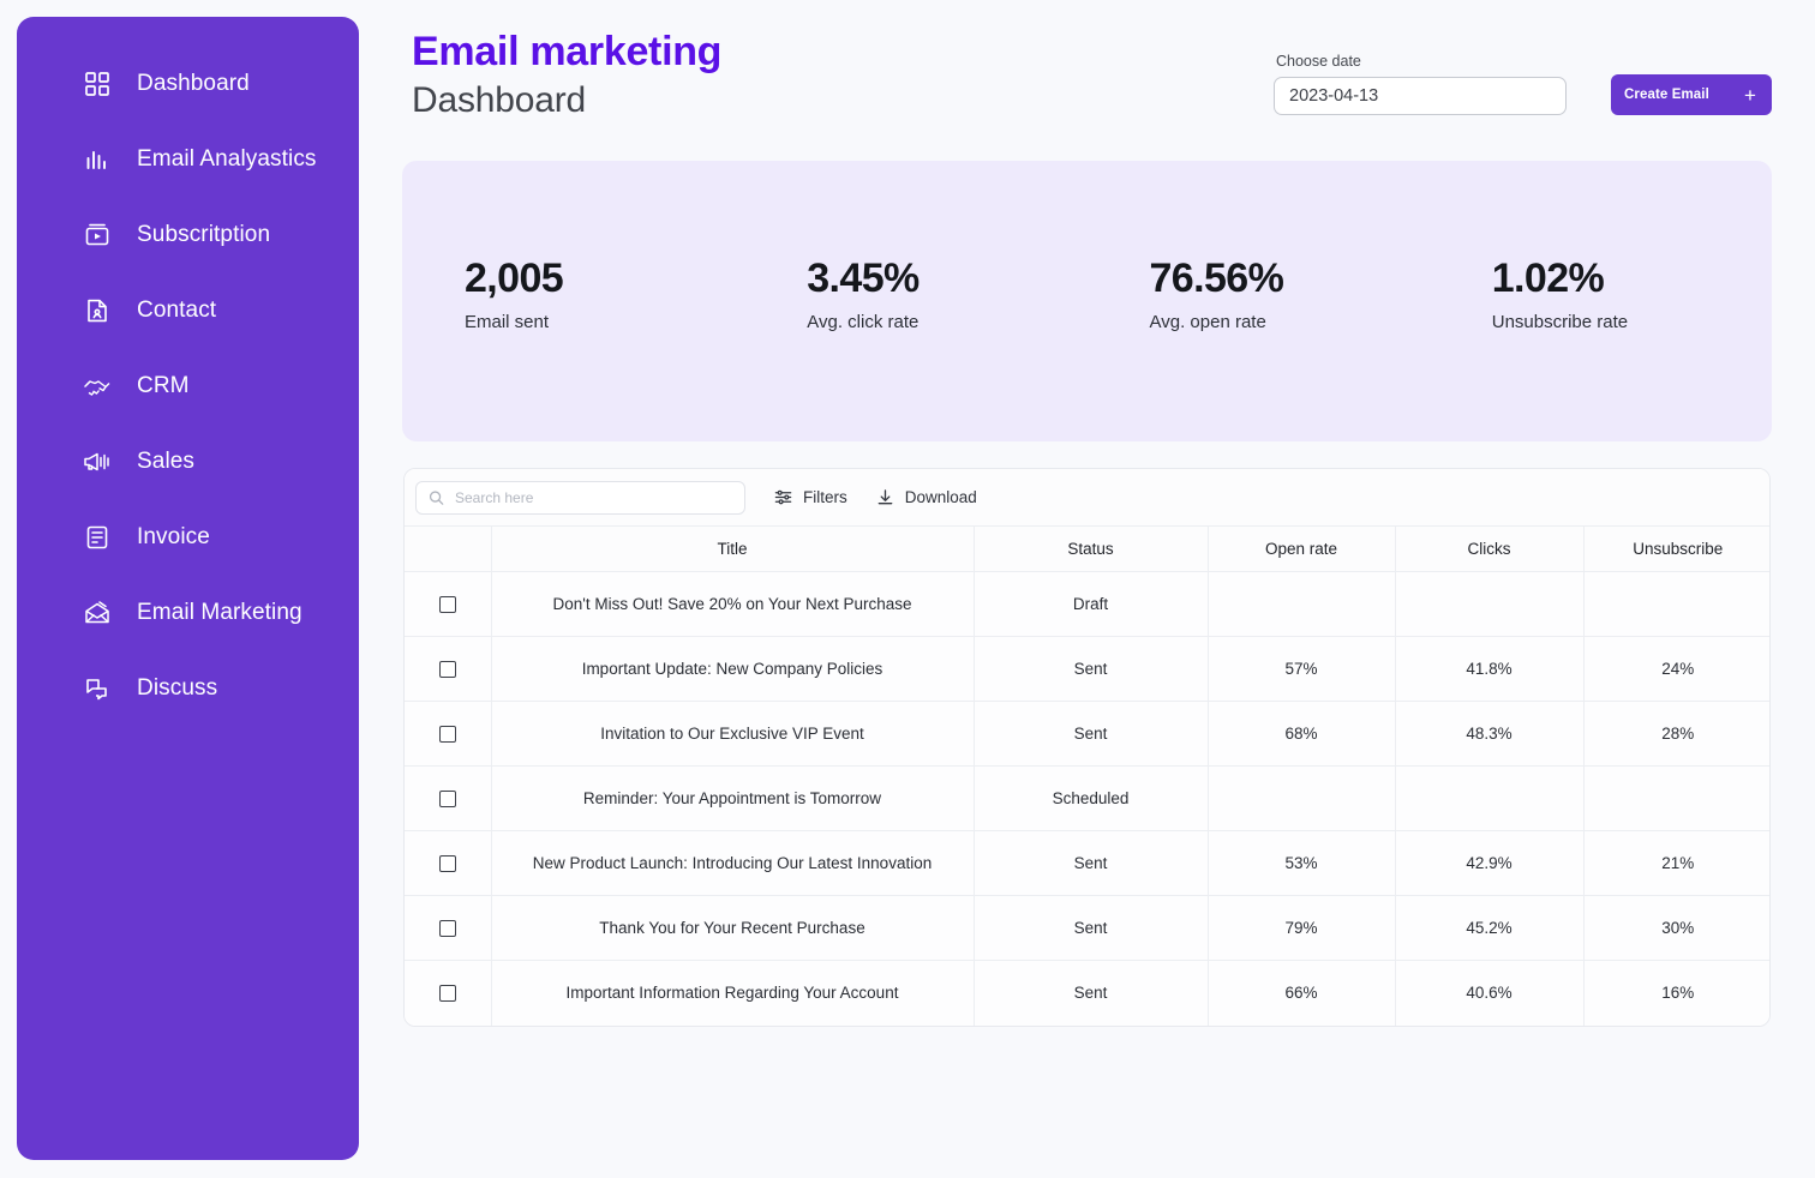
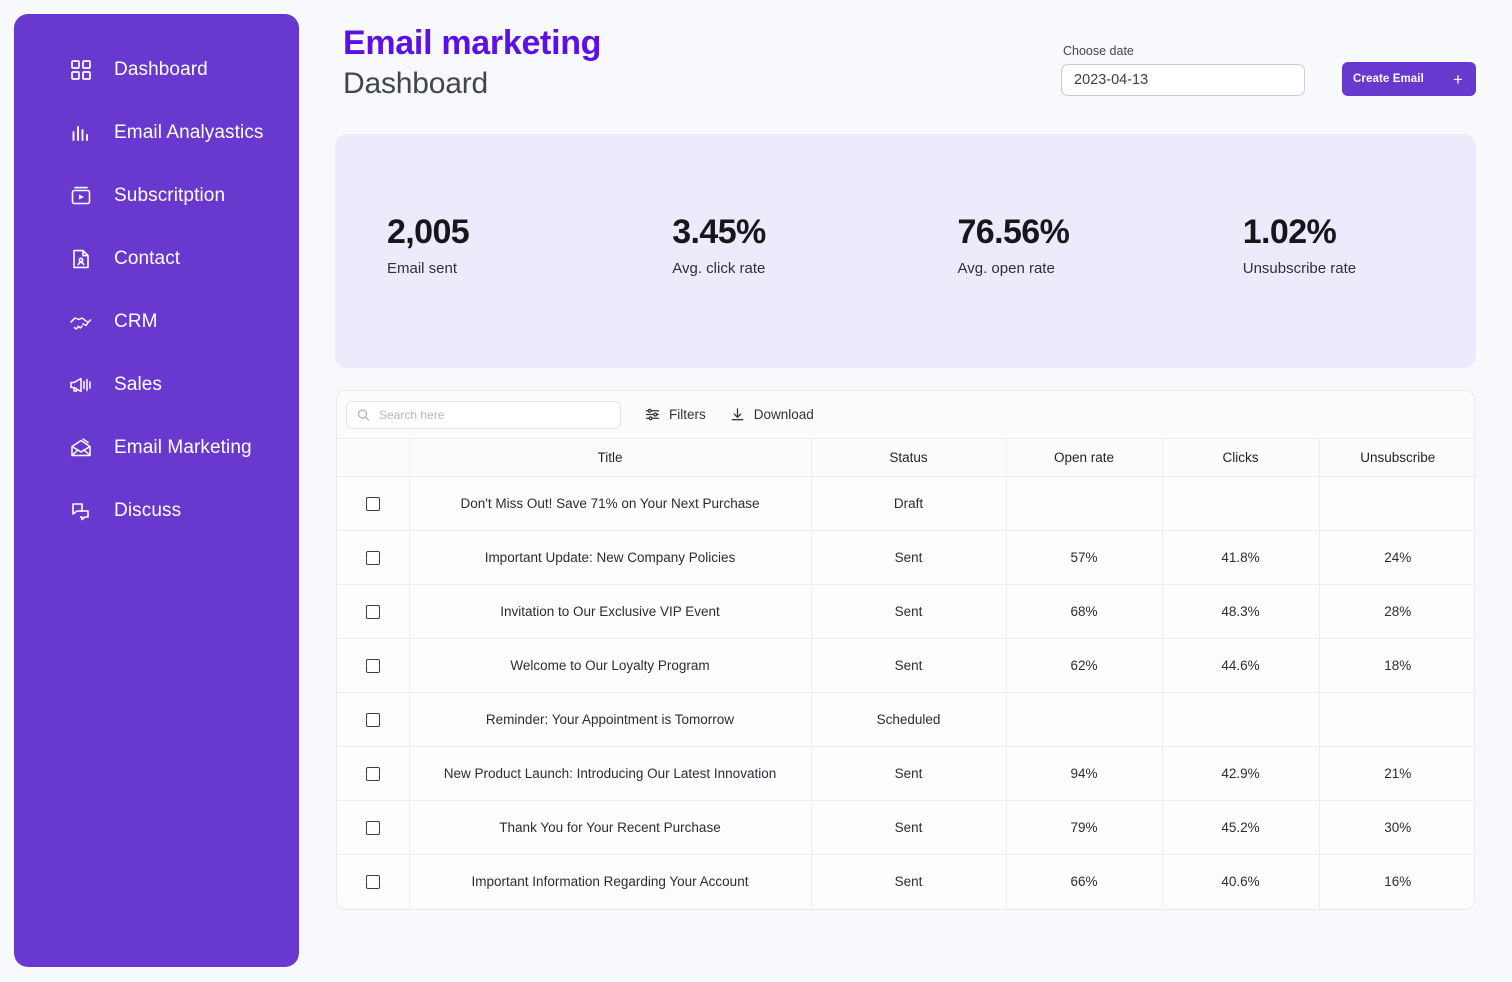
  Dashboard
  Email Analyastics
  Subscritption
  Contact
  CRM
  Sales
- Invoice
  Email Marketing
  Discuss
  Email marketing
  Dashboard
  Choose date
  2023-04-13
  Create Email
  +
  2,005
  Email sent
  3.45%
  Avg. click rate
  76.56%
  Avg. open rate
  1.02%
  Unsubscribe rate
  Search here
  Filters
  Download
  	Title	Status	Open rate	Clicks	Unsubscribe
- 	Don't Miss Out! Save 20% on Your Next Purchase	Draft
+ 	Don't Miss Out! Save 71% on Your Next Purchase	Draft
  	Important Update: New Company Policies	Sent	57%	41.8%	24%
  	Invitation to Our Exclusive VIP Event	Sent	68%	48.3%	28%
+ 	Welcome to Our Loyalty Program	Sent	62%	44.6%	18%
  	Reminder: Your Appointment is Tomorrow	Scheduled
- 	New Product Launch: Introducing Our Latest Innovation	Sent	53%	42.9%	21%
+ 	New Product Launch: Introducing Our Latest Innovation	Sent	94%	42.9%	21%
  	Thank You for Your Recent Purchase	Sent	79%	45.2%	30%
  	Important Information Regarding Your Account	Sent	66%	40.6%	16%
